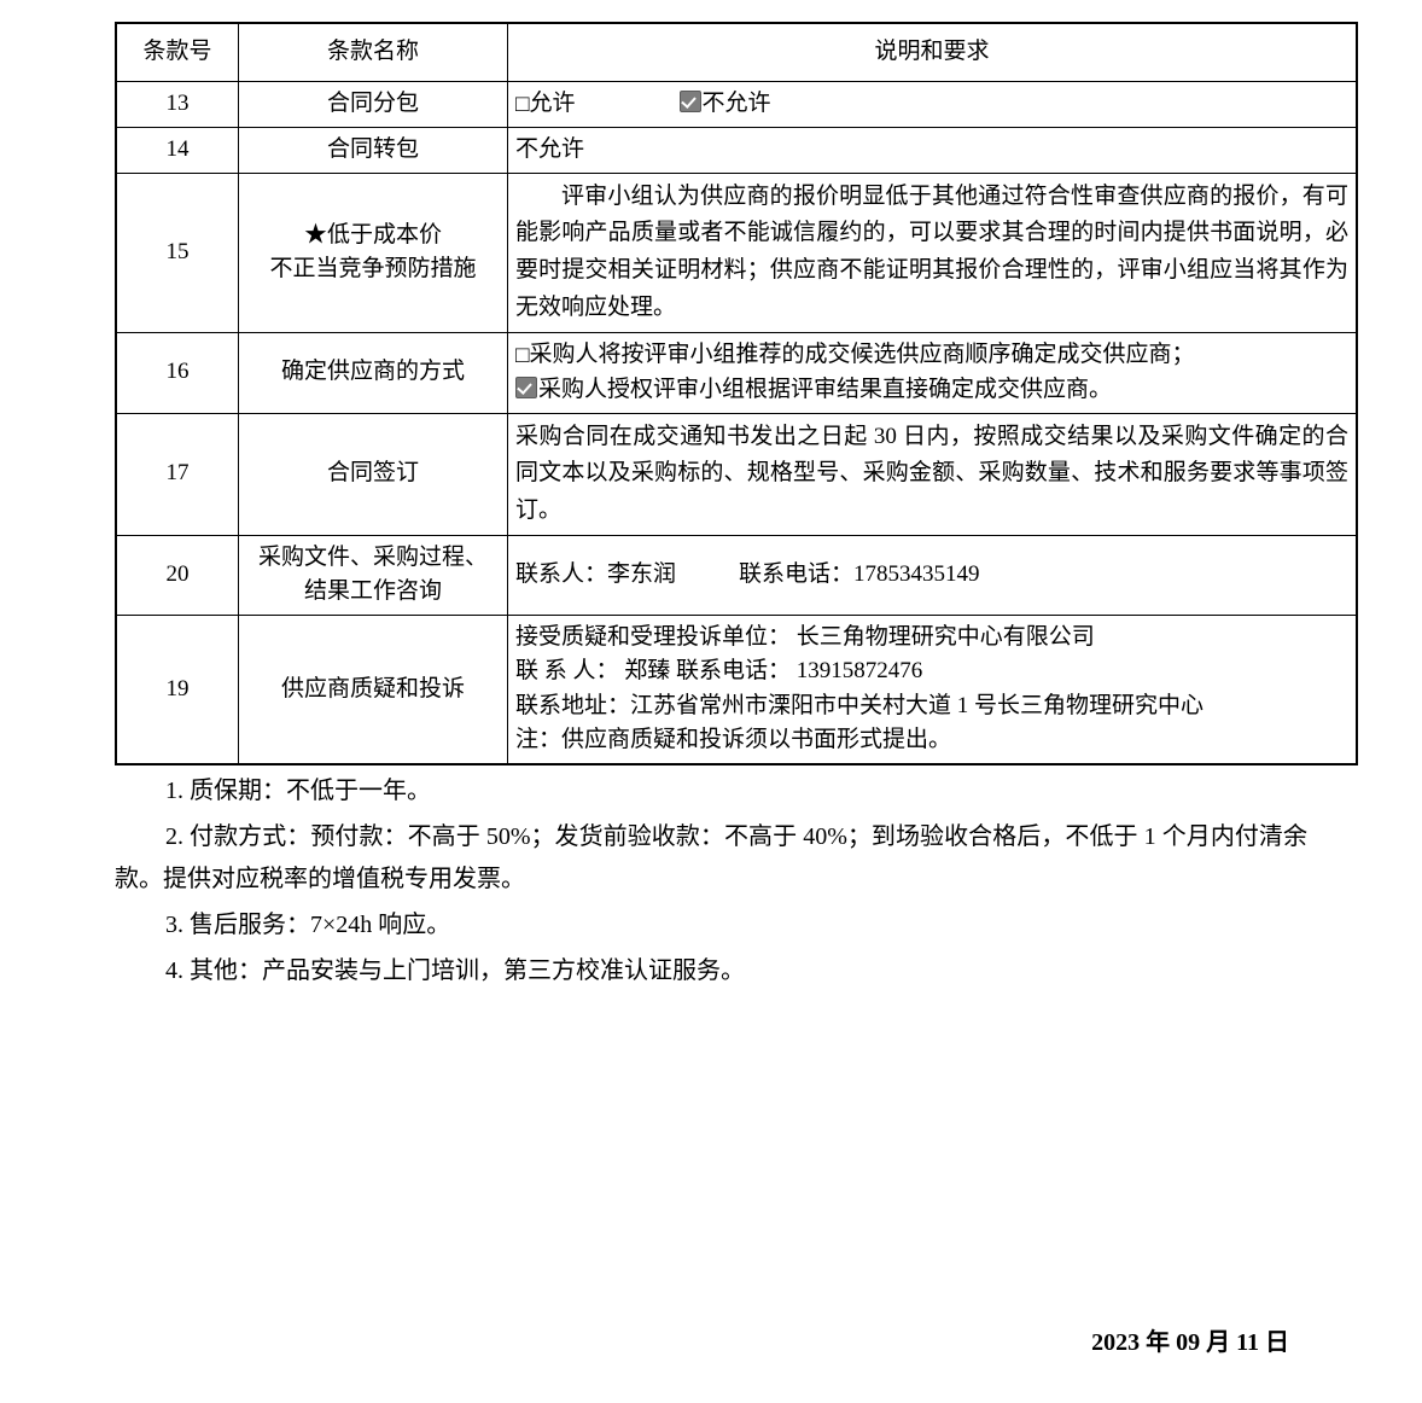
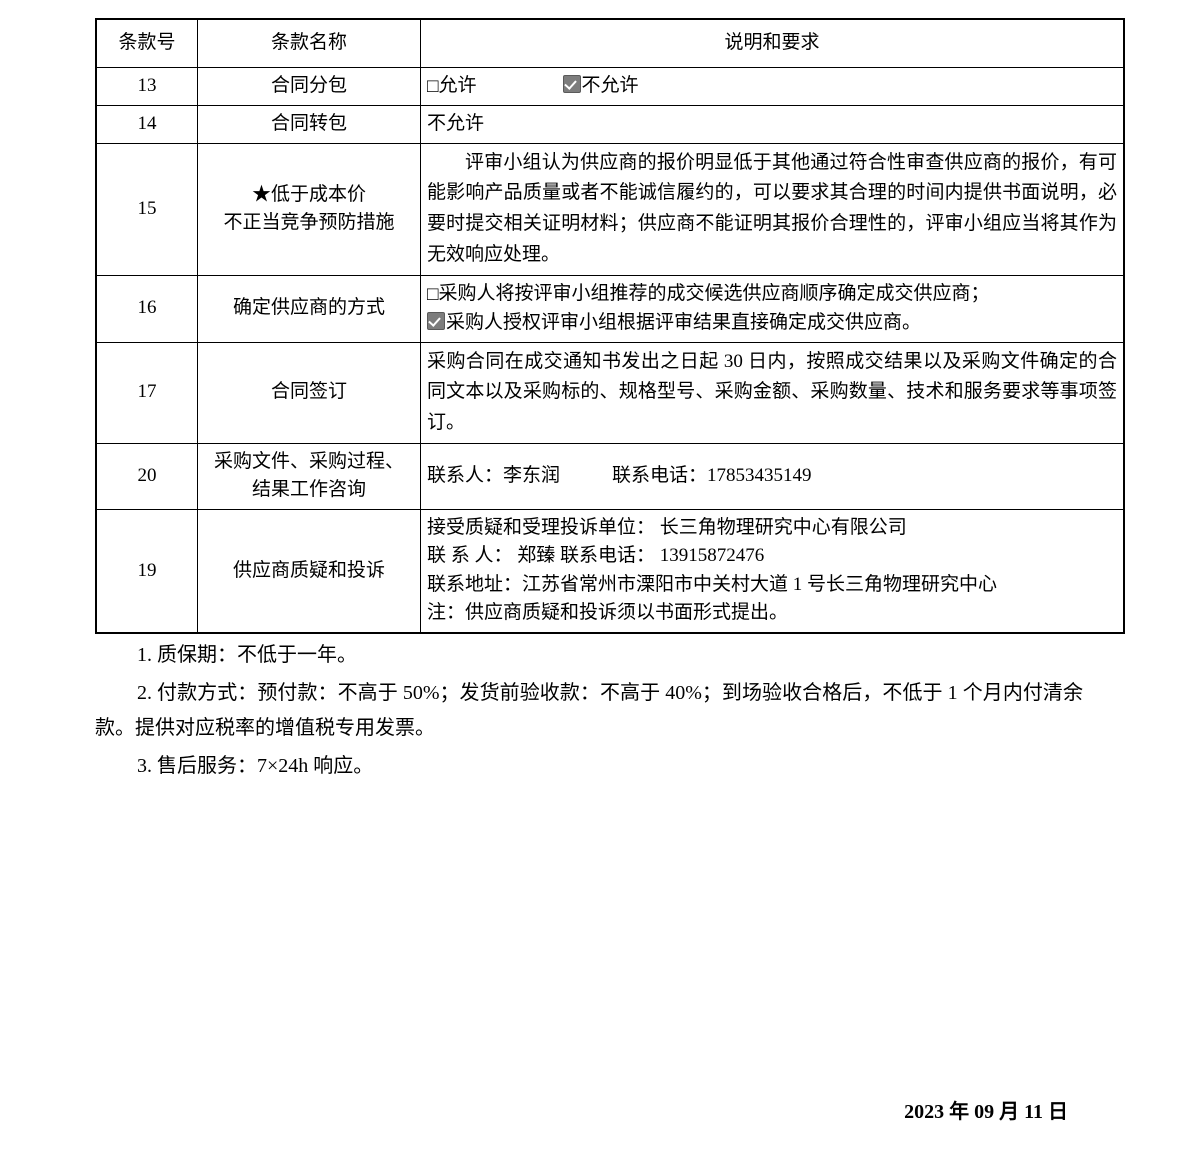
  条款号	条款名称	说明和要求
  13	合同分包	□允许 不允许
  14	合同转包	不允许
  15	★低于成本价 不正当竞争预防措施	评审小组认为供应商的报价明显低于其他通过符合性审查供应商的报价，有可能影响产品质量或者不能诚信履约的，可以要求其合理的时间内提供书面说明，必要时提交相关证明材料；供应商不能证明其报价合理性的，评审小组应当将其作为无效响应处理。
  16	确定供应商的方式	□采购人将按评审小组推荐的成交候选供应商顺序确定成交供应商； 采购人授权评审小组根据评审结果直接确定成交供应商。
  17	合同签订	采购合同在成交通知书发出之日起 30 日内，按照成交结果以及采购文件确定的合同文本以及采购标的、规格型号、采购金额、采购数量、技术和服务要求等事项签订。
  20	采购文件、采购过程、 结果工作咨询	联系人：李东润 联系电话：17853435149
  19	供应商质疑和投诉	接受质疑和受理投诉单位： 长三角物理研究中心有限公司 联 系 人： 郑臻 联系电话： 13915872476 联系地址：江苏省常州市溧阳市中关村大道 1 号长三角物理研究中心 注：供应商质疑和投诉须以书面形式提出。
  1. 质保期：不低于一年。
  2. 付款方式：预付款：不高于 50%；发货前验收款：不高于 40%；到场验收合格后，不低于 1 个月内付清余款。提供对应税率的增值税专用发票。
  3. 售后服务：7×24h 响应。
- 4. 其他：产品安装与上门培训，第三方校准认证服务。
  2023 年 09 月 11 日
